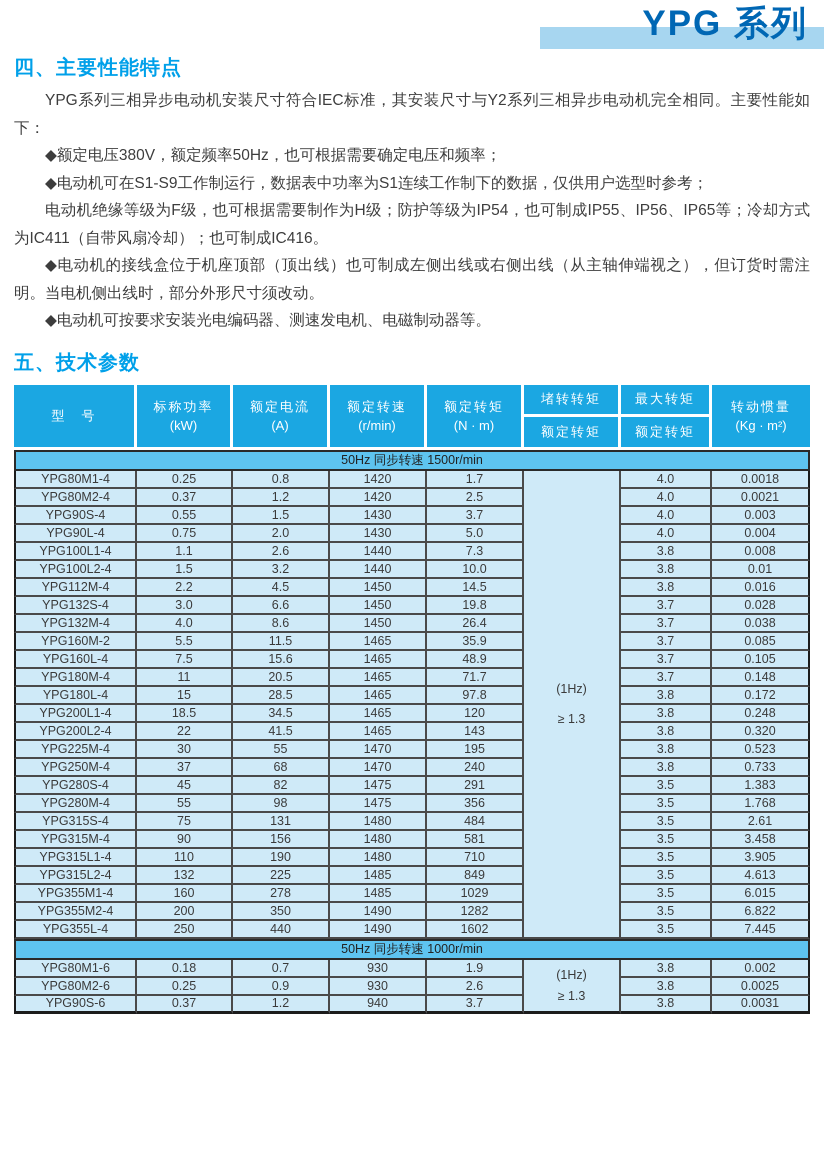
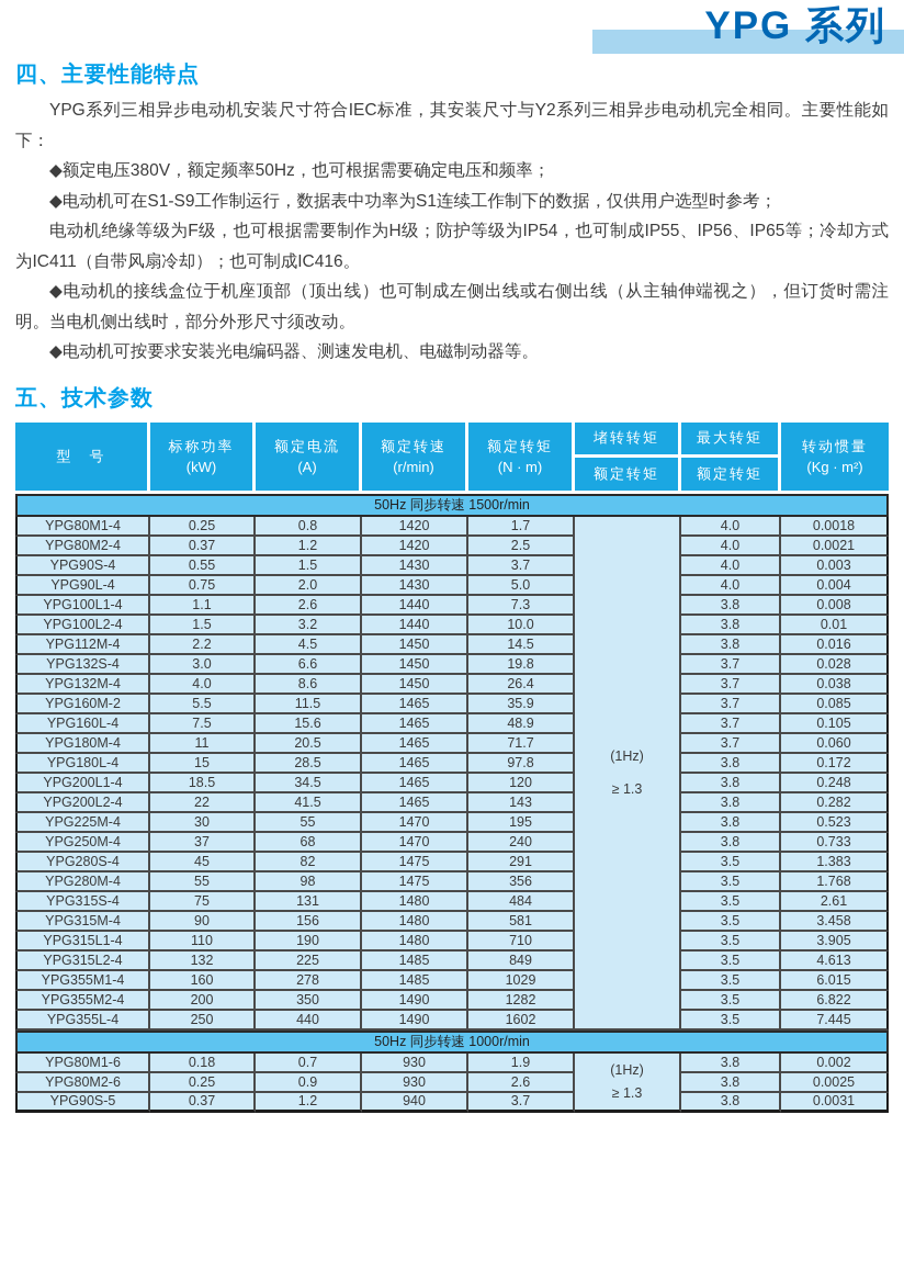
  YPG 系列
  四、主要性能特点
  YPG系列三相异步电动机安装尺寸符合IEC标准，其安装尺寸与Y2系列三相异步电动机完全相同。主要性能如下：
  ◆额定电压380V，额定频率50Hz，也可根据需要确定电压和频率；
  ◆电动机可在S1-S9工作制运行，数据表中功率为S1连续工作制下的数据，仅供用户选型时参考；
  电动机绝缘等级为F级，也可根据需要制作为H级；防护等级为IP54，也可制成IP55、IP56、IP65等；冷却方式为IC411（自带风扇冷却）；也可制成IC416。
  ◆电动机的接线盒位于机座顶部（顶出线）也可制成左侧出线或右侧出线（从主轴伸端视之），但订货时需注明。当电机侧出线时，部分外形尺寸须改动。
  ◆电动机可按要求安装光电编码器、测速发电机、电磁制动器等。
  五、技术参数
  型 号	标称功率(kW)	额定电流(A)	额定转速(r/min)	额定转矩(N · m)	堵转转矩额定转矩	最大转矩额定转矩	转动惯量(Kg · m²)
  50Hz 同步转速 1500r/min
  YPG80M1-4	0.25	0.8	1420	1.7	(1Hz)≥ 1.3	4.0	0.0018
  YPG80M2-4	0.37	1.2	1420	2.5	4.0	0.0021
  YPG90S-4	0.55	1.5	1430	3.7	4.0	0.003
  YPG90L-4	0.75	2.0	1430	5.0	4.0	0.004
  YPG100L1-4	1.1	2.6	1440	7.3	3.8	0.008
  YPG100L2-4	1.5	3.2	1440	10.0	3.8	0.01
  YPG112M-4	2.2	4.5	1450	14.5	3.8	0.016
  YPG132S-4	3.0	6.6	1450	19.8	3.7	0.028
  YPG132M-4	4.0	8.6	1450	26.4	3.7	0.038
  YPG160M-2	5.5	11.5	1465	35.9	3.7	0.085
  YPG160L-4	7.5	15.6	1465	48.9	3.7	0.105
- YPG180M-4	11	20.5	1465	71.7	3.7	0.148
+ YPG180M-4	11	20.5	1465	71.7	3.7	0.060
  YPG180L-4	15	28.5	1465	97.8	3.8	0.172
  YPG200L1-4	18.5	34.5	1465	120	3.8	0.248
- YPG200L2-4	22	41.5	1465	143	3.8	0.320
+ YPG200L2-4	22	41.5	1465	143	3.8	0.282
  YPG225M-4	30	55	1470	195	3.8	0.523
  YPG250M-4	37	68	1470	240	3.8	0.733
  YPG280S-4	45	82	1475	291	3.5	1.383
  YPG280M-4	55	98	1475	356	3.5	1.768
  YPG315S-4	75	131	1480	484	3.5	2.61
  YPG315M-4	90	156	1480	581	3.5	3.458
  YPG315L1-4	110	190	1480	710	3.5	3.905
  YPG315L2-4	132	225	1485	849	3.5	4.613
  YPG355M1-4	160	278	1485	1029	3.5	6.015
  YPG355M2-4	200	350	1490	1282	3.5	6.822
  YPG355L-4	250	440	1490	1602	3.5	7.445
  50Hz 同步转速 1000r/min
  YPG80M1-6	0.18	0.7	930	1.9	(1Hz)≥ 1.3	3.8	0.002
  YPG80M2-6	0.25	0.9	930	2.6	3.8	0.0025
- YPG90S-6	0.37	1.2	940	3.7	3.8	0.0031
+ YPG90S-5	0.37	1.2	940	3.7	3.8	0.0031
